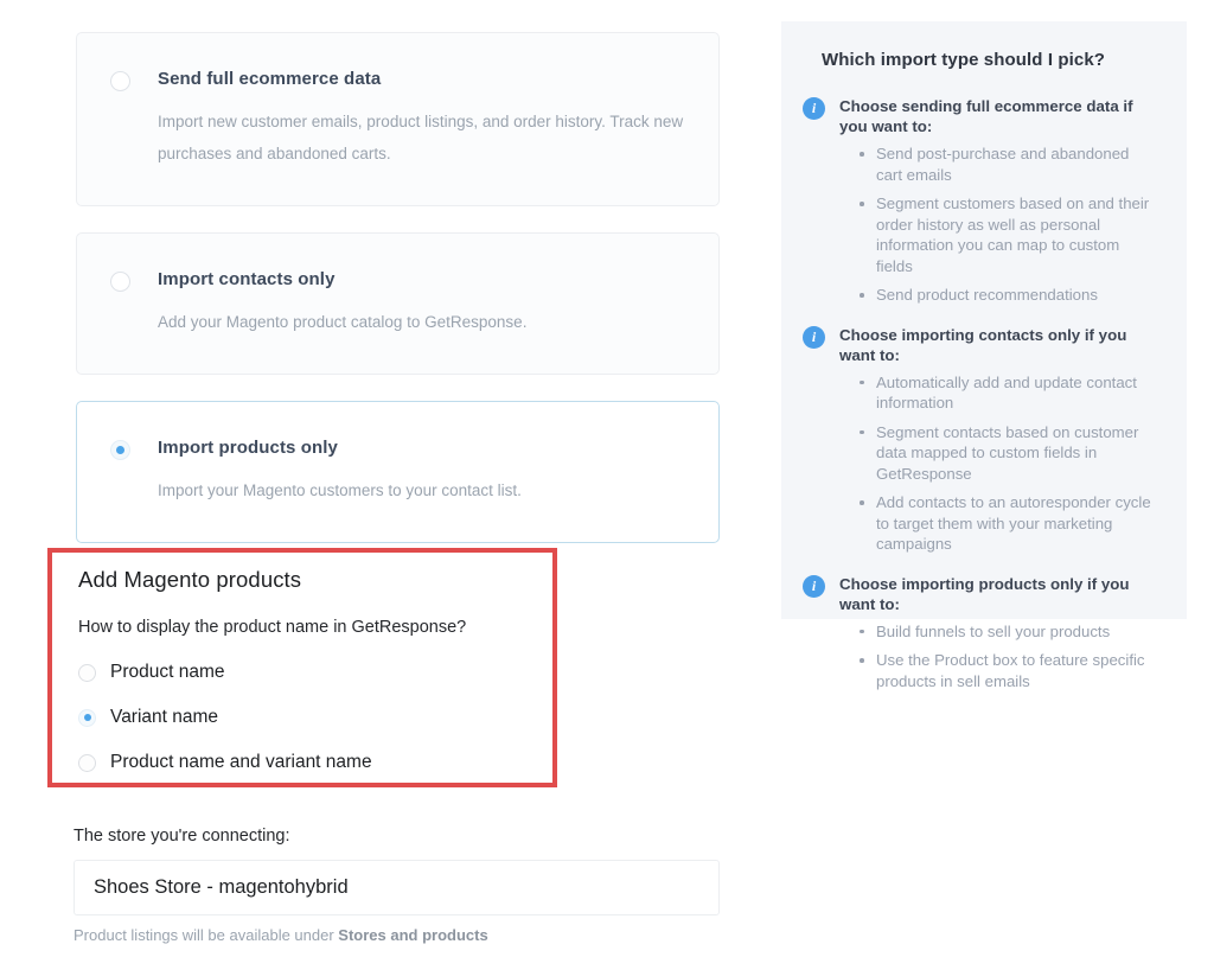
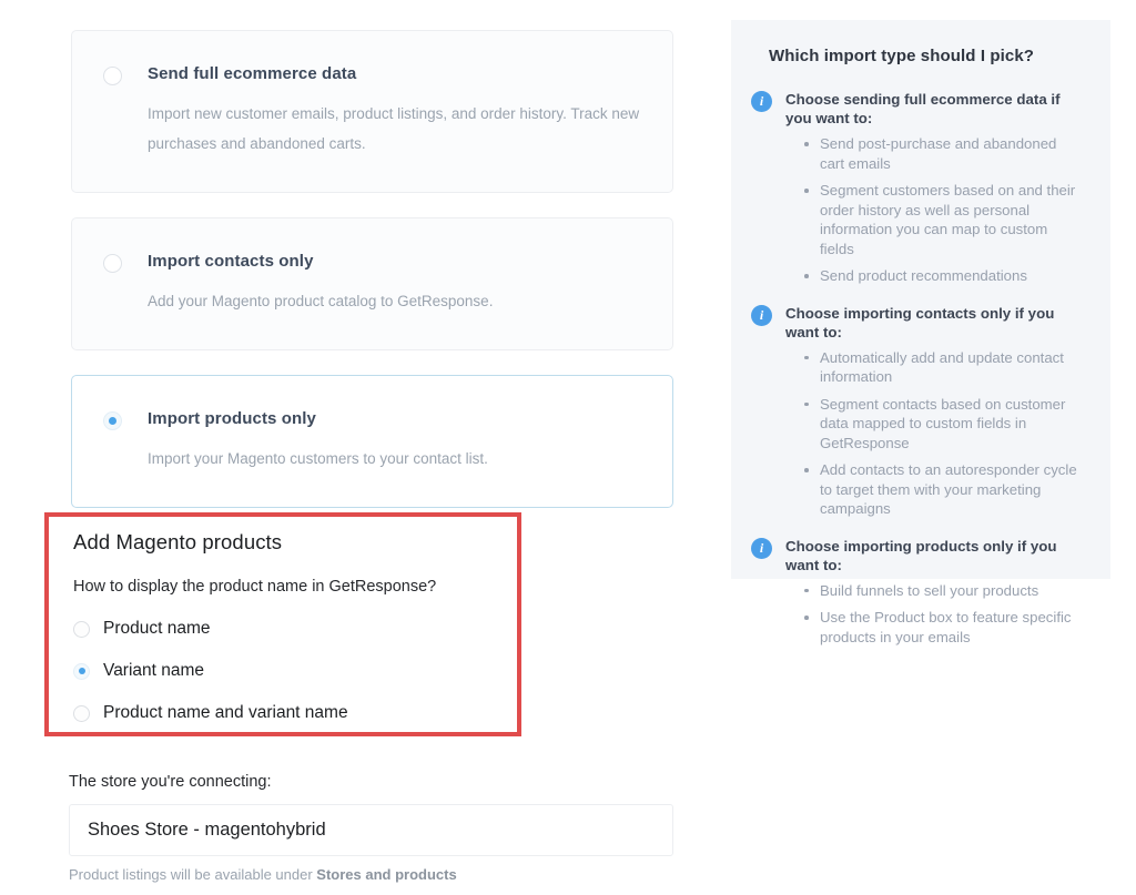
  Send full ecommerce data
  Import new customer emails, product listings, and order history. Track new purchases and abandoned carts.
  Import contacts only
  Add your Magento product catalog to GetResponse.
  Import products only
  Import your Magento customers to your contact list.
  Add Magento products
  How to display the product name in GetResponse?
  Product name
  Variant name
  Product name and variant name
  The store you're connecting:
  Shoes Store - magentohybrid
  Product listings will be available under Stores and products
  Which import type should I pick?
  i
  Choose sending full ecommerce data if you want to:
  Send post-purchase and abandoned cart emails
  Segment customers based on and their order history as well as personal information you can map to custom fields
  Send product recommendations
  i
  Choose importing contacts only if you want to:
  Automatically add and update contact information
  Segment contacts based on customer data mapped to custom fields in GetResponse
  Add contacts to an autoresponder cycle to target them with your marketing campaigns
  i
  Choose importing products only if you want to:
  Build funnels to sell your products
- Use the Product box to feature specific products in sell emails
+ Use the Product box to feature specific products in your emails
